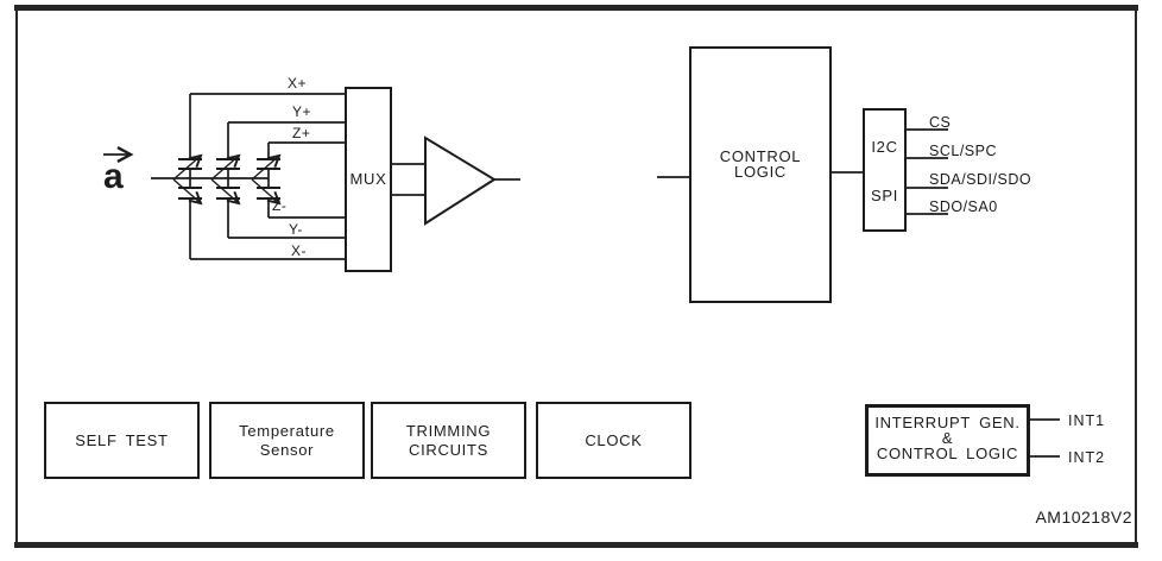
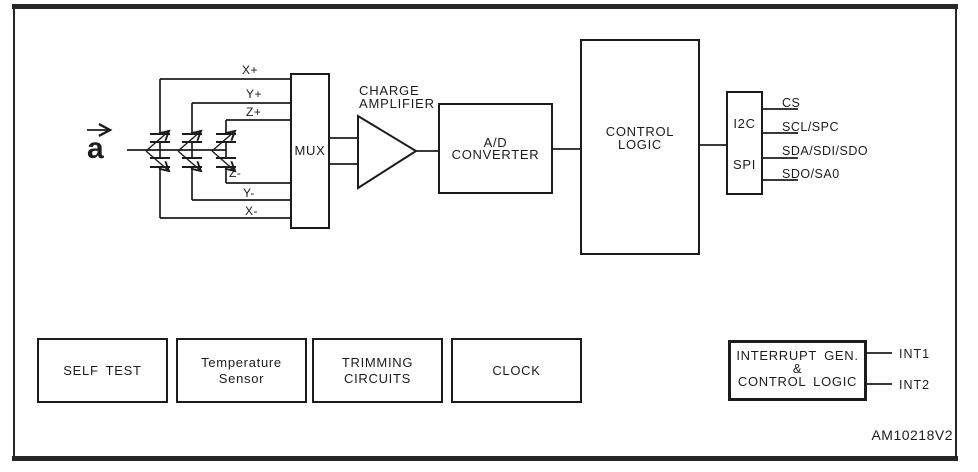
  a
  X+
  Y+
  Z+
  Z-
  Y-
  X-
  MUX
+ CHARGE
+ AMPLIFIER
+ A/D
+ CONVERTER
  CONTROL
  LOGIC
  I2C
  SPI
  CS
  SCL/SPC
  SDA/SDI/SDO
  SDO/SA0
  SELF TEST
  Temperature
  Sensor
  TRIMMING
  CIRCUITS
  CLOCK
  INTERRUPT GEN.
  &
  CONTROL LOGIC
  INT1
  INT2
  AM10218V2
